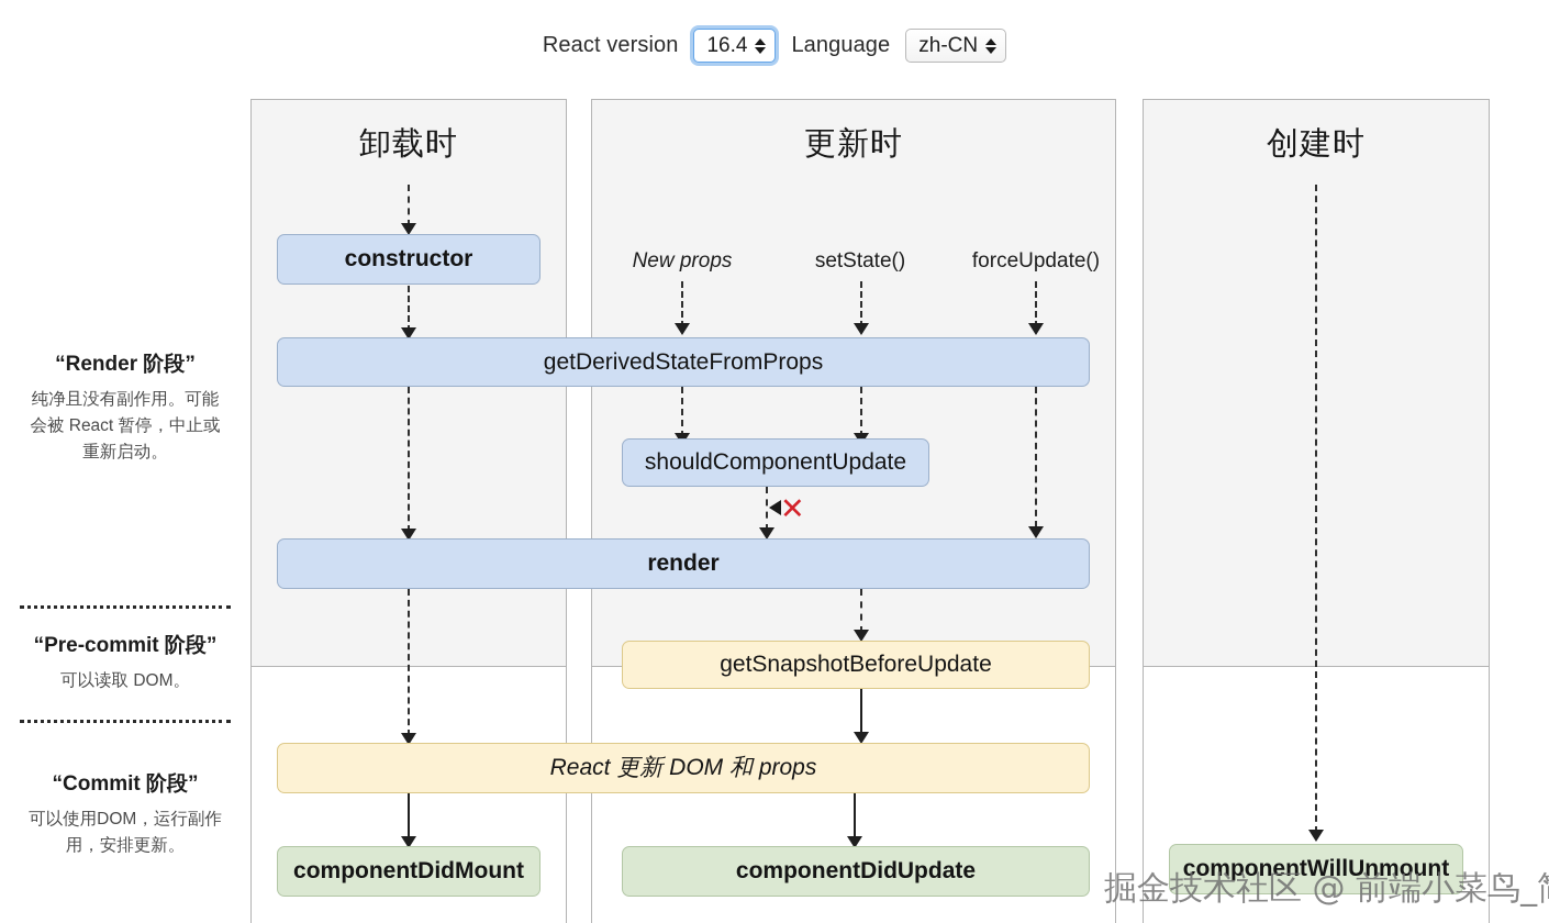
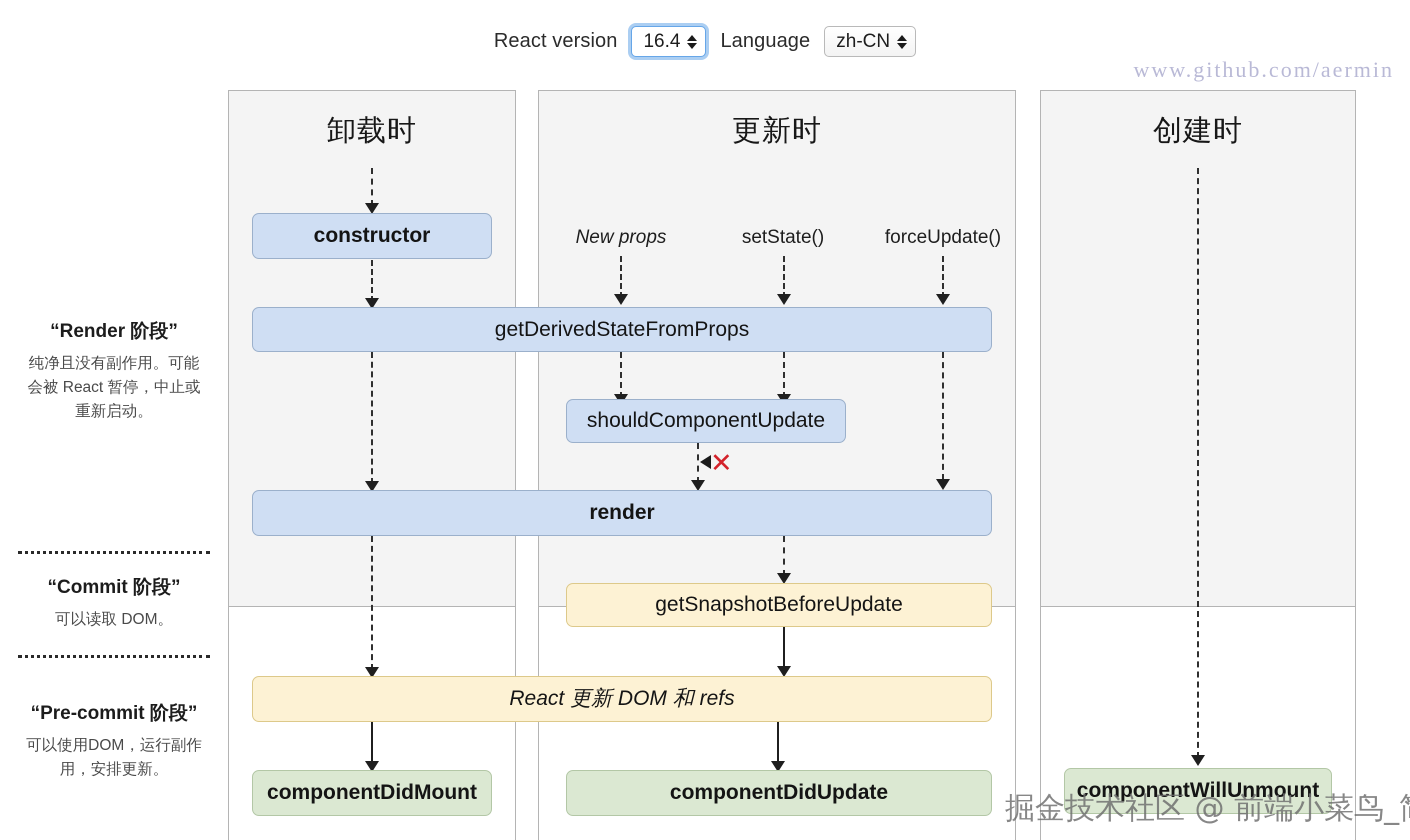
  React version
  16.4
  Language
  zh-CN
+ www.github.com/aermin
  “Render 阶段”
  纯净且没有副作用。可能会被 React 暂停，中止或重新启动。
- “Pre-commit 阶段”
+ “Commit 阶段”
  可以读取 DOM。
- “Commit 阶段”
+ “Pre-commit 阶段”
  可以使用DOM，运行副作用，安排更新。
  卸载时
  更新时
  创建时
  ✕
  New props
  setState()
  forceUpdate()
  constructor
  getDerivedStateFromProps
  shouldComponentUpdate
  render
  getSnapshotBeforeUpdate
- React 更新 DOM 和 props
+ React 更新 DOM 和 refs
  componentDidMount
  componentDidUpdate
  componentWillUnmount
  掘金技术社区 @ 前端小菜鸟_
